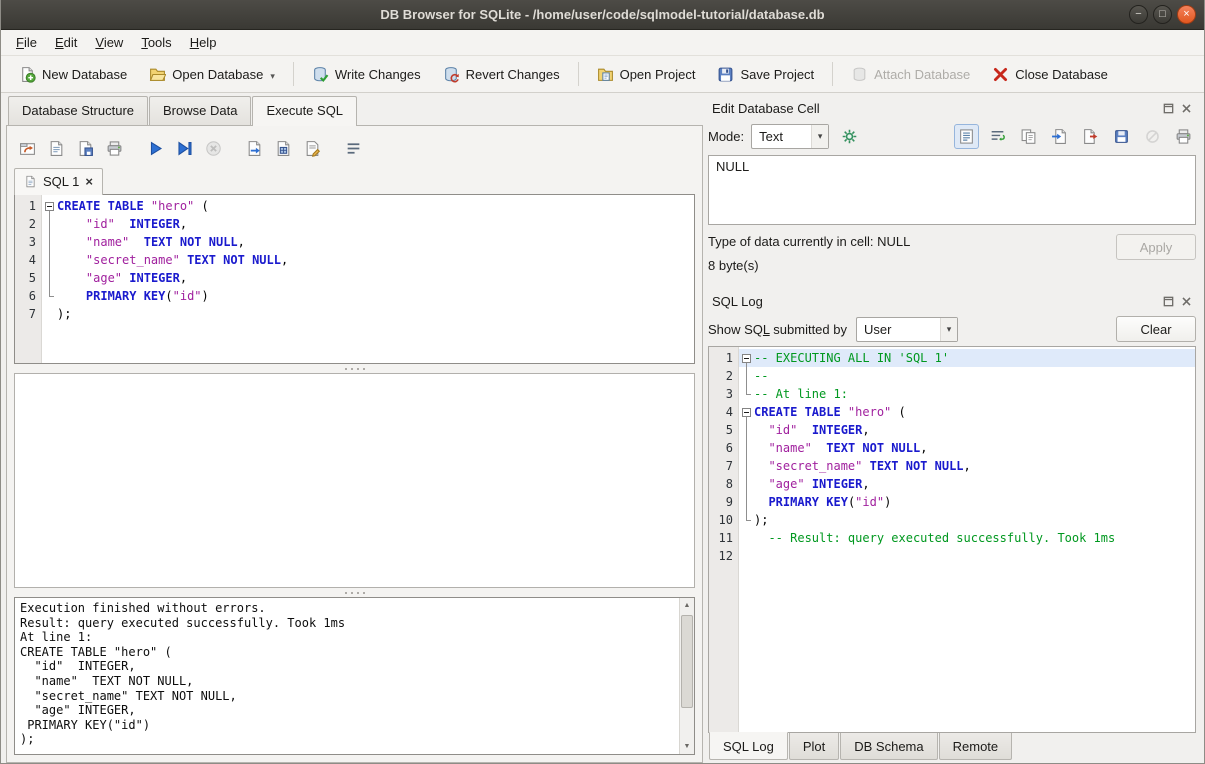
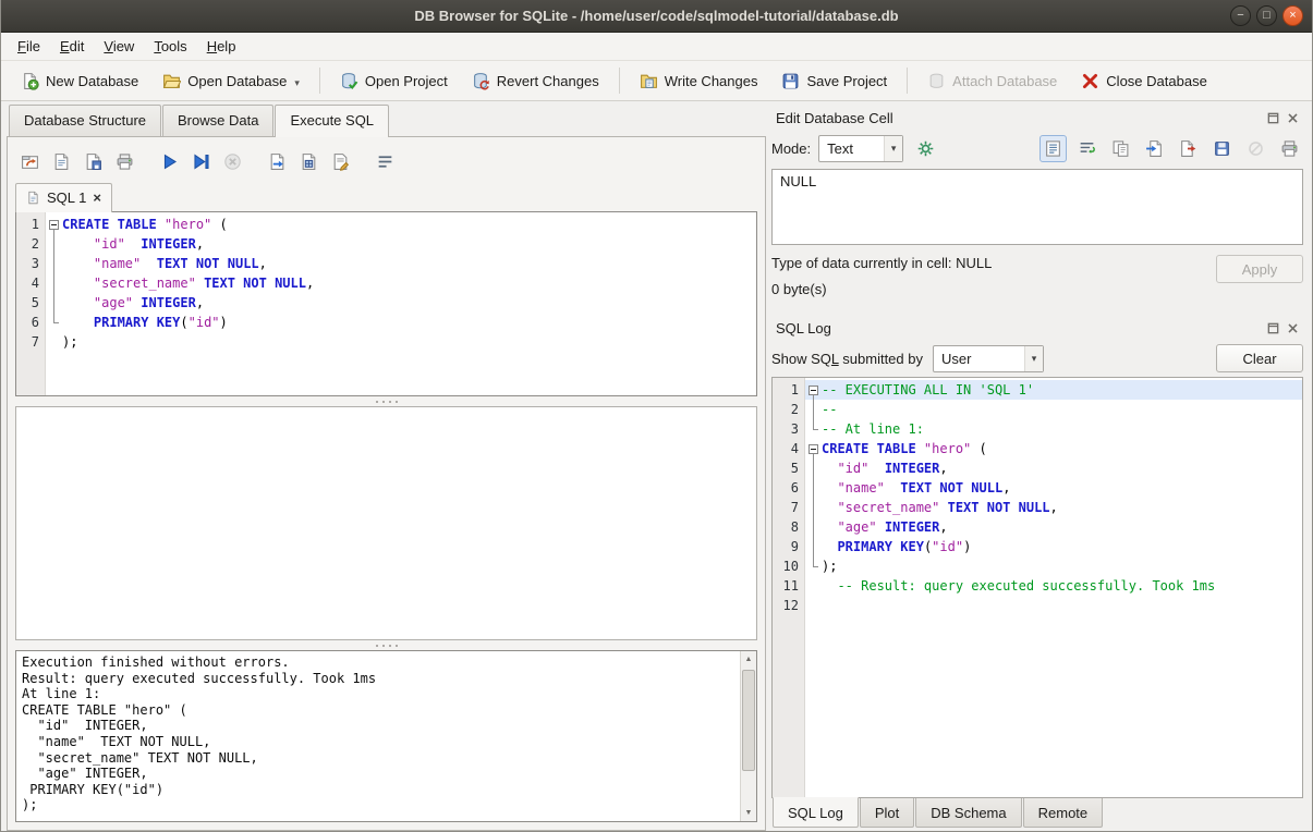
  DB Browser for SQLite - /home/user/code/sqlmodel-tutorial/database.db
  −
  □
  ×
  File
  Edit
  View
  Tools
  Help
  New Database
  Open Database
  ▾
- Write Changes
+ Open Project
  Revert Changes
- Open Project
+ Write Changes
  Save Project
  Attach Database
  Close Database
  Database Structure
  Browse Data
  Execute SQL
  SQL 1
  ×
  1
  CREATE TABLE "hero" (
  2
  "id" INTEGER,
  3
  "name" TEXT NOT NULL,
  4
  "secret_name" TEXT NOT NULL,
  5
  "age" INTEGER,
  6
  PRIMARY KEY("id")
  7
  );
  Execution finished without errors.
  Result: query executed successfully. Took 1ms
  At line 1:
  CREATE TABLE "hero" (
  "id" INTEGER,
  "name" TEXT NOT NULL,
  "secret_name" TEXT NOT NULL,
  "age" INTEGER,
  PRIMARY KEY("id")
  );
  Edit Database Cell
  Mode:
  Text
  ▾
  NULL
  Type of data currently in cell: NULL
- 8 byte(s)
+ 0 byte(s)
  Apply
  SQL Log
  Show SQL submitted by
  User
  ▾
  Clear
  1
  -- EXECUTING ALL IN 'SQL 1'
  2
  --
  3
  -- At line 1:
  4
  CREATE TABLE "hero" (
  5
  "id" INTEGER,
  6
  "name" TEXT NOT NULL,
  7
  "secret_name" TEXT NOT NULL,
  8
  "age" INTEGER,
  9
  PRIMARY KEY("id")
  10
  );
  11
  -- Result: query executed successfully. Took 1ms
  12
  SQL Log
  Plot
  DB Schema
  Remote
